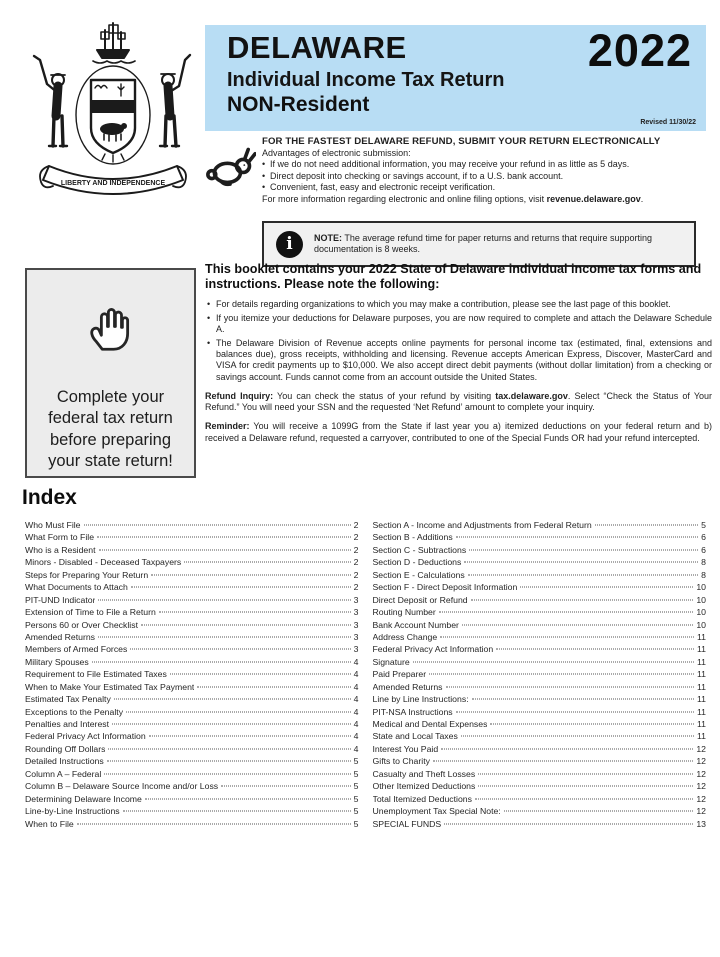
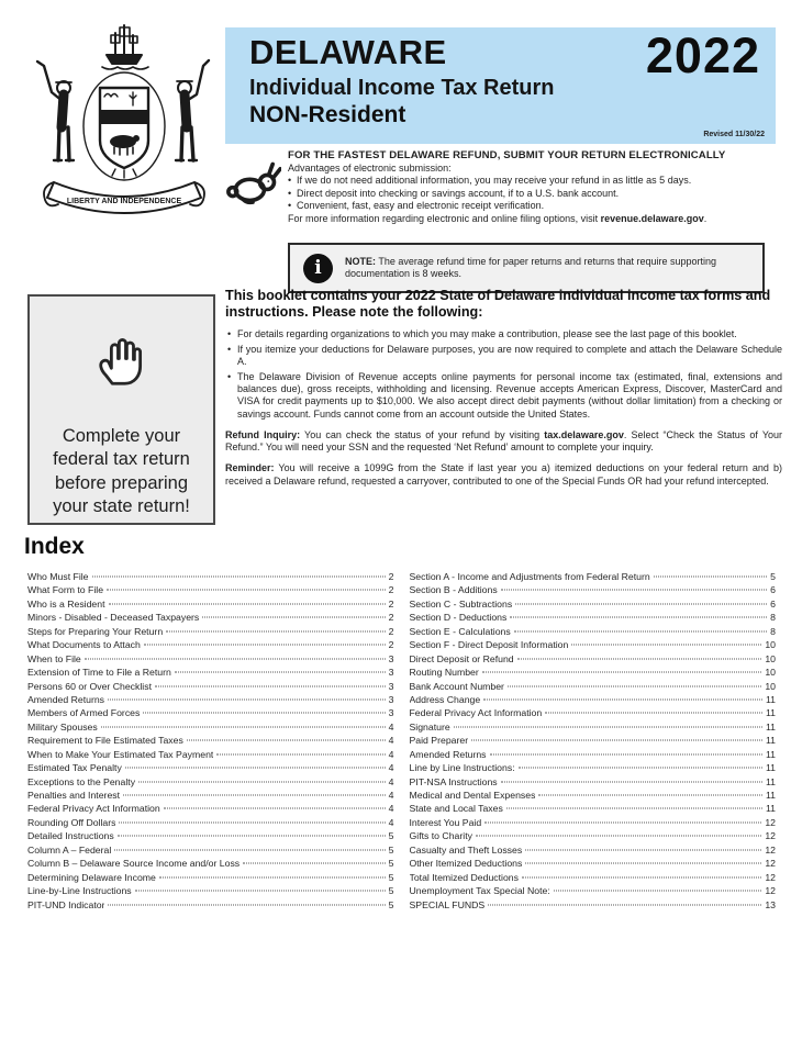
  DELAWARE
  Individual Income Tax Return
  NON-Resident
  2022
  FOR THE FASTEST DELAWARE REFUND, SUBMIT YOUR RETURN ELECTRONICALLY
  Advantages of electronic submission:
  •
  If we do not need additional information, you may receive your refund in as little as 5 days.
  •
  Direct deposit into checking or savings account, if to a U.S. bank account.
  •
  Convenient, fast, easy and electronic receipt verification.
  For more information regarding electronic and online filing options, visit revenue.delaware.gov.
  i
  NOTE: The average refund time for paper returns and returns that require supporting documentation is 8 weeks.
  Complete your federal tax return before preparing your state return!
  This booklet contains your 2022 State of Delaware individual income tax forms and instructions. Please note the following:
  •
  For details regarding organizations to which you may make a contribution, please see the last page of this booklet.
  •
  If you itemize your deductions for Delaware purposes, you are now required to complete and attach the Delaware Schedule A.
  •
  The Delaware Division of Revenue accepts online payments for personal income tax (estimated, final, extensions and balances due), gross receipts, withholding and licensing. Revenue accepts American Express, Discover, MasterCard and VISA for credit payments up to $10,000. We also accept direct debit payments (without dollar limitation) from a checking or savings account. Funds cannot come from an account outside the United States.
  Refund Inquiry: You can check the status of your refund by visiting tax.delaware.gov. Select “Check the Status of Your Refund.” You will need your SSN and the requested ‘Net Refund’ amount to complete your inquiry.
  Reminder: You will receive a 1099G from the State if last year you a) itemized deductions on your federal return and b) received a Delaware refund, requested a carryover, contributed to one of the Special Funds OR had your refund intercepted.
  Index
  Who Must File
  2
  What Form to File
  2
  Who is a Resident
  2
  Minors - Disabled - Deceased Taxpayers
  2
  Steps for Preparing Your Return
  2
  What Documents to Attach
  2
- PIT-UND Indicator
+ When to File
  3
  Extension of Time to File a Return
  3
  Persons 60 or Over Checklist
  3
  Amended Returns
  3
  Members of Armed Forces
  3
  Military Spouses
  4
  Requirement to File Estimated Taxes
  4
  When to Make Your Estimated Tax Payment
  4
  Estimated Tax Penalty
  4
  Exceptions to the Penalty
  4
  Penalties and Interest
  4
  Federal Privacy Act Information
  4
  Rounding Off Dollars
  4
  Detailed Instructions
  5
  Column A – Federal
  5
  Column B – Delaware Source Income and/or Loss
  5
  Determining Delaware Income
  5
  Line-by-Line Instructions
  5
- When to File
+ PIT-UND Indicator
  5
  Section A - Income and Adjustments from Federal Return
  5
  Section B - Additions
  6
  Section C - Subtractions
  6
  Section D - Deductions
  8
  Section E - Calculations
  8
  Section F - Direct Deposit Information
  10
  Direct Deposit or Refund
  10
  Routing Number
  10
  Bank Account Number
  10
  Address Change
  11
  Federal Privacy Act Information
  11
  Signature
  11
  Paid Preparer
  11
  Amended Returns
  11
  Line by Line Instructions:
  11
  PIT-NSA Instructions
  11
  Medical and Dental Expenses
  11
  State and Local Taxes
  11
  Interest You Paid
  12
  Gifts to Charity
  12
  Casualty and Theft Losses
  12
  Other Itemized Deductions
  12
  Total Itemized Deductions
  12
  Unemployment Tax Special Note:
  12
  SPECIAL FUNDS
  13
